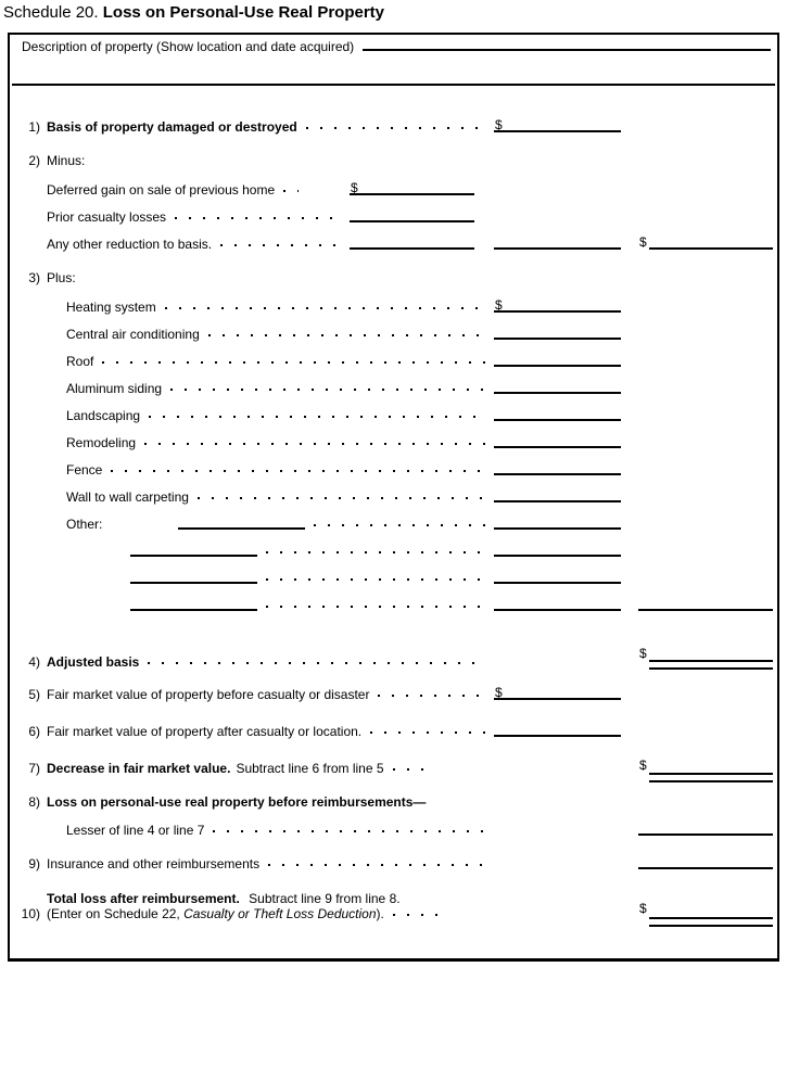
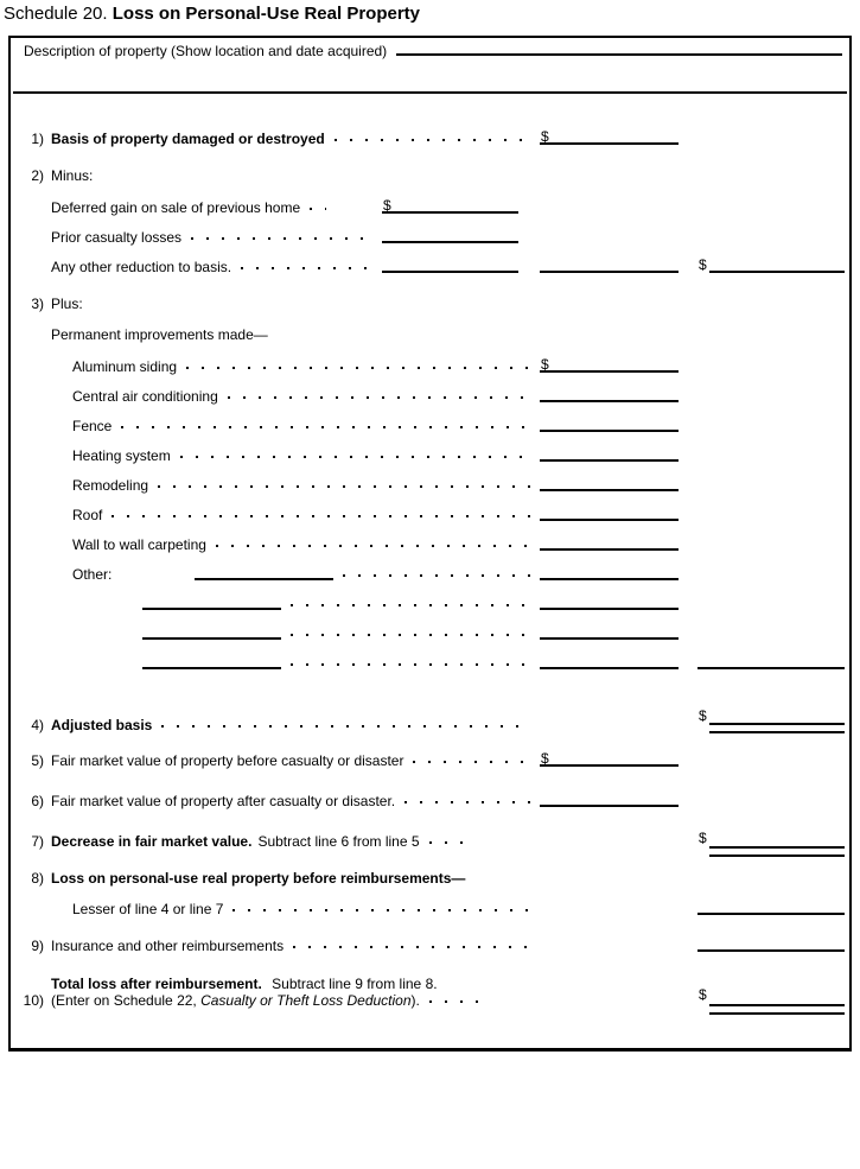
  Schedule 20. Loss on Personal-Use Real Property
  Description of property (Show location and date acquired)
  1)
  Basis of property damaged or destroyed
  $
  2)
  Minus:
  Deferred gain on sale of previous home
  $
  Prior casualty losses
  Any other reduction to basis.
  $
  3)
  Plus:
+ Permanent improvements made—
- Heating system
+ Aluminum siding
  $
  Central air conditioning
- Roof
+ Fence
- Aluminum siding
+ Heating system
- Landscaping
  Remodeling
- Fence
+ Roof
  Wall to wall carpeting
  Other:
  4)
  Adjusted basis
  $
  5)
  Fair market value of property before casualty or disaster
  $
  6)
- Fair market value of property after casualty or location.
+ Fair market value of property after casualty or disaster.
  7)
  Decrease in fair market value.
  Subtract line 6 from line 5
  $
  8)
  Loss on personal-use real property before reimbursements—
  Lesser of line 4 or line 7
  9)
  Insurance and other reimbursements
  10)
  Total loss after reimbursement. Subtract line 9 from line 8.
  (Enter on Schedule 22,
  Casualty or Theft Loss Deduction
  ).
  $
